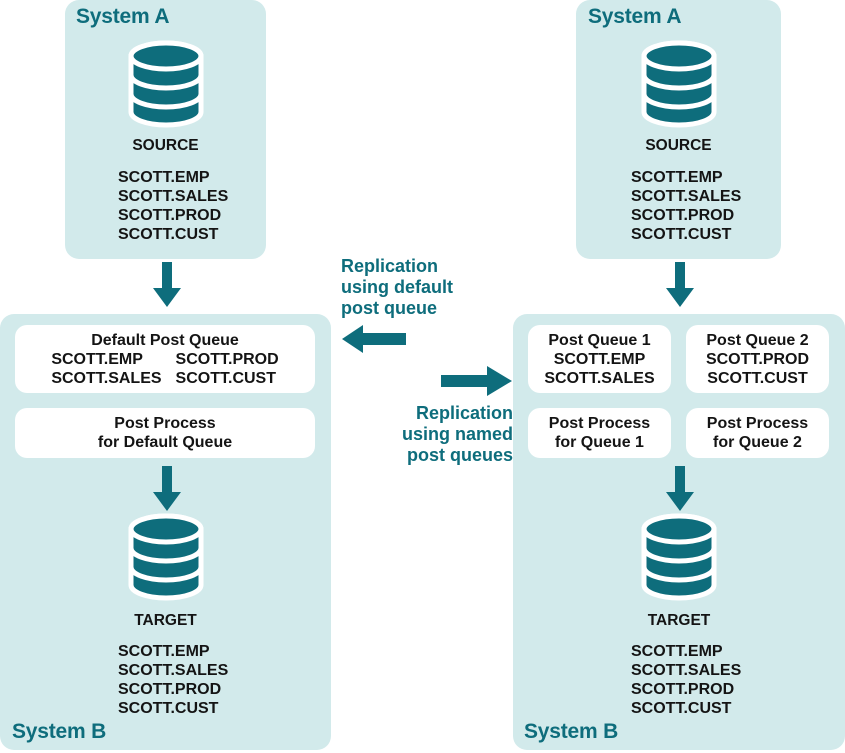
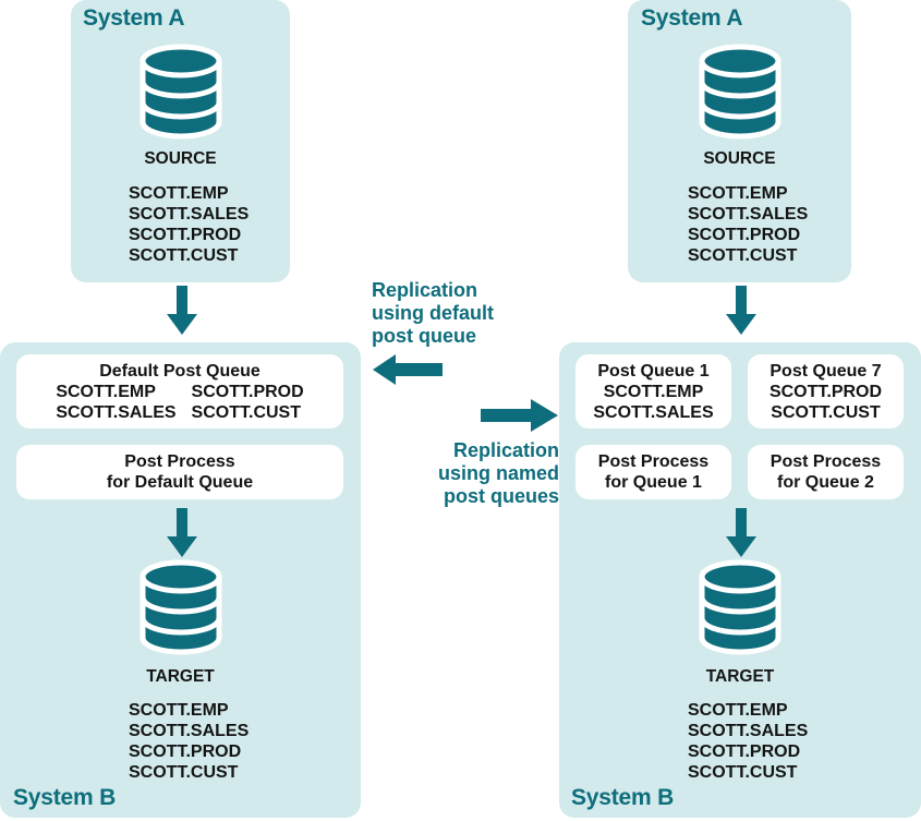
  System A
  SOURCE
  SCOTT.EMP
  SCOTT.SALES
  SCOTT.PROD
  SCOTT.CUST
  Default Post Queue
  SCOTT.EMP
  SCOTT.SALES
  SCOTT.PROD
  SCOTT.CUST
  Post Process
  for Default Queue
  TARGET
  SCOTT.EMP
  SCOTT.SALES
  SCOTT.PROD
  SCOTT.CUST
  System B
  Replication
  using default
  post queue
  Replication
  using named
  post queues
  System A
  SOURCE
  SCOTT.EMP
  SCOTT.SALES
  SCOTT.PROD
  SCOTT.CUST
  Post Queue 1
  SCOTT.EMP
  SCOTT.SALES
- Post Queue 2
+ Post Queue 7
  SCOTT.PROD
  SCOTT.CUST
  Post Process
  for Queue 1
  Post Process
  for Queue 2
  TARGET
  SCOTT.EMP
  SCOTT.SALES
  SCOTT.PROD
  SCOTT.CUST
  System B
